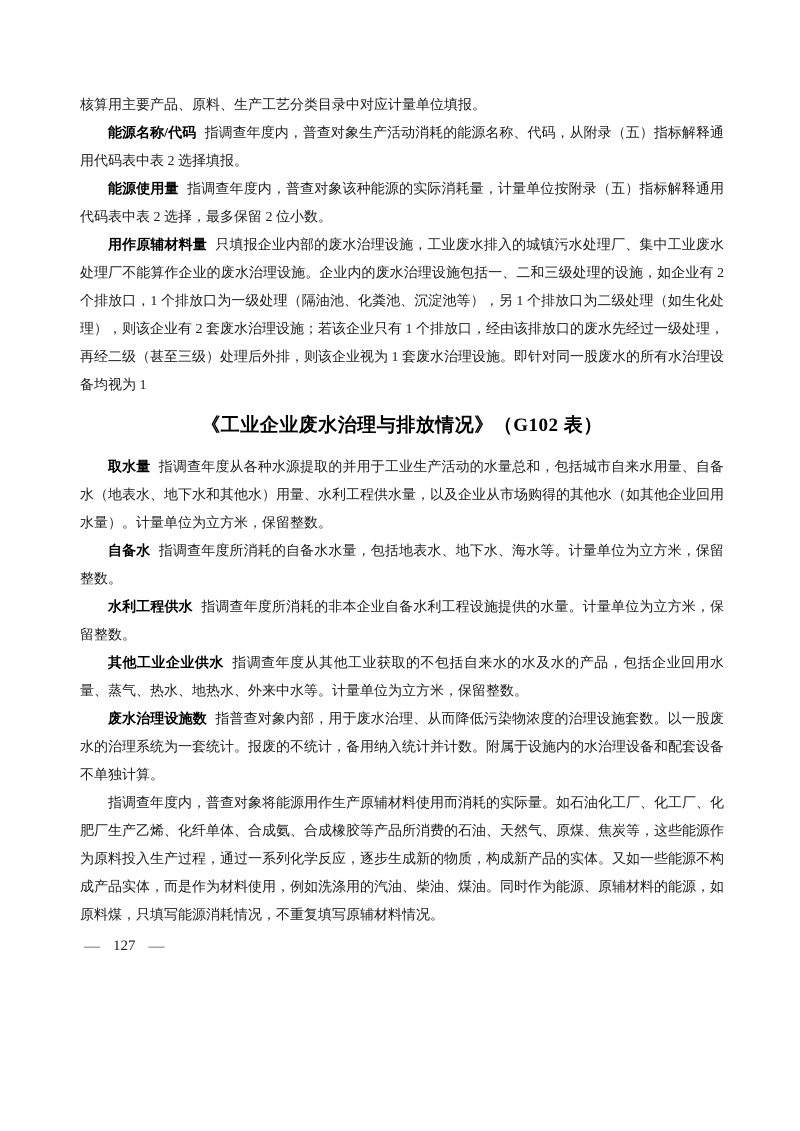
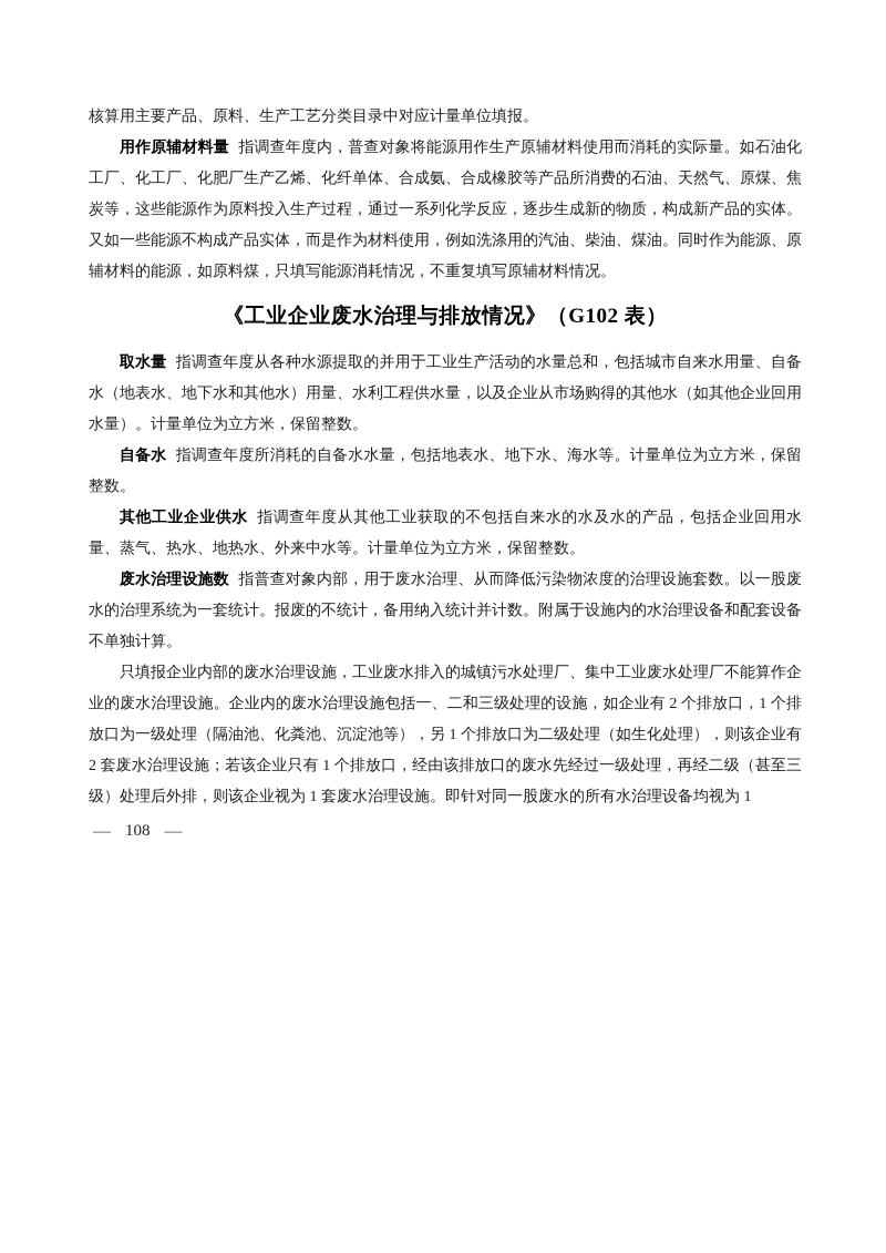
  核算用主要产品、原料、生产工艺分类目录中对应计量单位填报。
- 能源名称/代码 指调查年度内，普查对象生产活动消耗的能源名称、代码，从附录（五）指标解释通用代码表中表 2 选择填报。
- 能源使用量 指调查年度内，普查对象该种能源的实际消耗量，计量单位按附录（五）指标解释通用代码表中表 2 选择，最多保留 2 位小数。
- 用作原辅材料量 只填报企业内部的废水治理设施，工业废水排入的城镇污水处理厂、集中工业废水处理厂不能算作企业的废水治理设施。企业内的废水治理设施包括一、二和三级处理的设施，如企业有 2 个排放口，1 个排放口为一级处理（隔油池、化粪池、沉淀池等），另 1 个排放口为二级处理（如生化处理），则该企业有 2 套废水治理设施；若该企业只有 1 个排放口，经由该排放口的废水先经过一级处理，再经二级（甚至三级）处理后外排，则该企业视为 1 套废水治理设施。即针对同一股废水的所有水治理设备均视为 1
+ 用作原辅材料量 指调查年度内，普查对象将能源用作生产原辅材料使用而消耗的实际量。如石油化工厂、化工厂、化肥厂生产乙烯、化纤单体、合成氨、合成橡胶等产品所消费的石油、天然气、原煤、焦炭等，这些能源作为原料投入生产过程，通过一系列化学反应，逐步生成新的物质，构成新产品的实体。又如一些能源不构成产品实体，而是作为材料使用，例如洗涤用的汽油、柴油、煤油。同时作为能源、原辅材料的能源，如原料煤，只填写能源消耗情况，不重复填写原辅材料情况。
  《工业企业废水治理与排放情况》（G102 表）
  取水量 指调查年度从各种水源提取的并用于工业生产活动的水量总和，包括城市自来水用量、自备水（地表水、地下水和其他水）用量、水利工程供水量，以及企业从市场购得的其他水（如其他企业回用水量）。计量单位为立方米，保留整数。
  自备水 指调查年度所消耗的自备水水量，包括地表水、地下水、海水等。计量单位为立方米，保留整数。
- 水利工程供水 指调查年度所消耗的非本企业自备水利工程设施提供的水量。计量单位为立方米，保留整数。
  其他工业企业供水 指调查年度从其他工业获取的不包括自来水的水及水的产品，包括企业回用水量、蒸气、热水、地热水、外来中水等。计量单位为立方米，保留整数。
  废水治理设施数 指普查对象内部，用于废水治理、从而降低污染物浓度的治理设施套数。以一股废水的治理系统为一套统计。报废的不统计，备用纳入统计并计数。附属于设施内的水治理设备和配套设备不单独计算。
- 指调查年度内，普查对象将能源用作生产原辅材料使用而消耗的实际量。如石油化工厂、化工厂、化肥厂生产乙烯、化纤单体、合成氨、合成橡胶等产品所消费的石油、天然气、原煤、焦炭等，这些能源作为原料投入生产过程，通过一系列化学反应，逐步生成新的物质，构成新产品的实体。又如一些能源不构成产品实体，而是作为材料使用，例如洗涤用的汽油、柴油、煤油。同时作为能源、原辅材料的能源，如原料煤，只填写能源消耗情况，不重复填写原辅材料情况。
+ 只填报企业内部的废水治理设施，工业废水排入的城镇污水处理厂、集中工业废水处理厂不能算作企业的废水治理设施。企业内的废水治理设施包括一、二和三级处理的设施，如企业有 2 个排放口，1 个排放口为一级处理（隔油池、化粪池、沉淀池等），另 1 个排放口为二级处理（如生化处理），则该企业有 2 套废水治理设施；若该企业只有 1 个排放口，经由该排放口的废水先经过一级处理，再经二级（甚至三级）处理后外排，则该企业视为 1 套废水治理设施。即针对同一股废水的所有水治理设备均视为 1
  —
- 127
+ 108
  —
